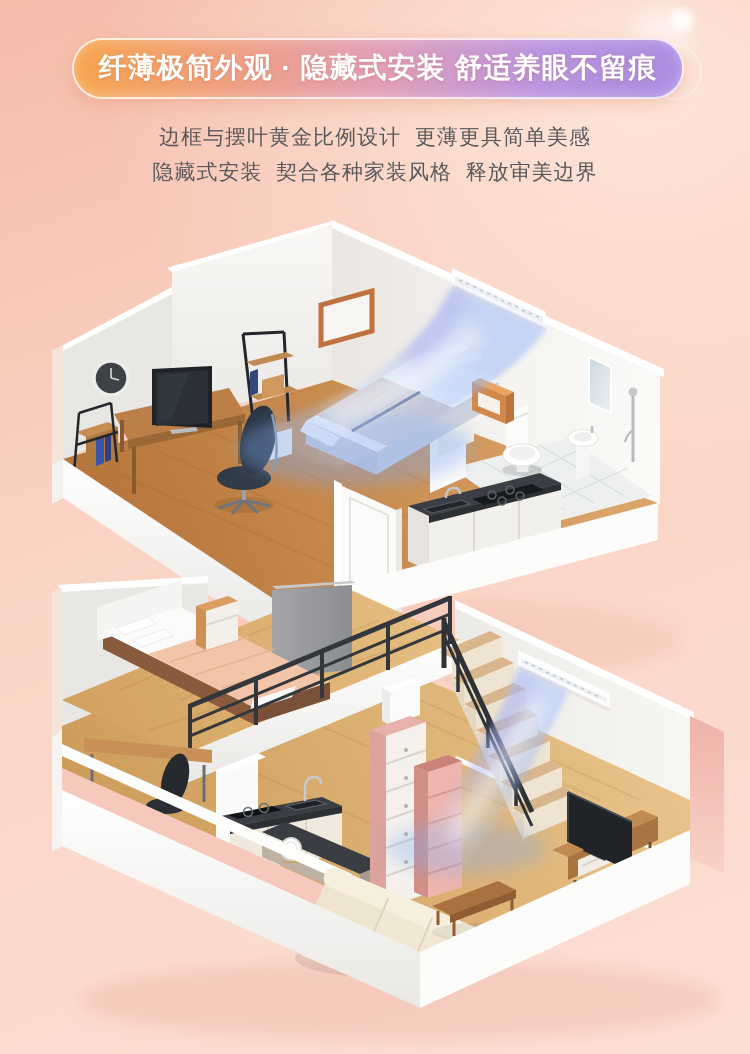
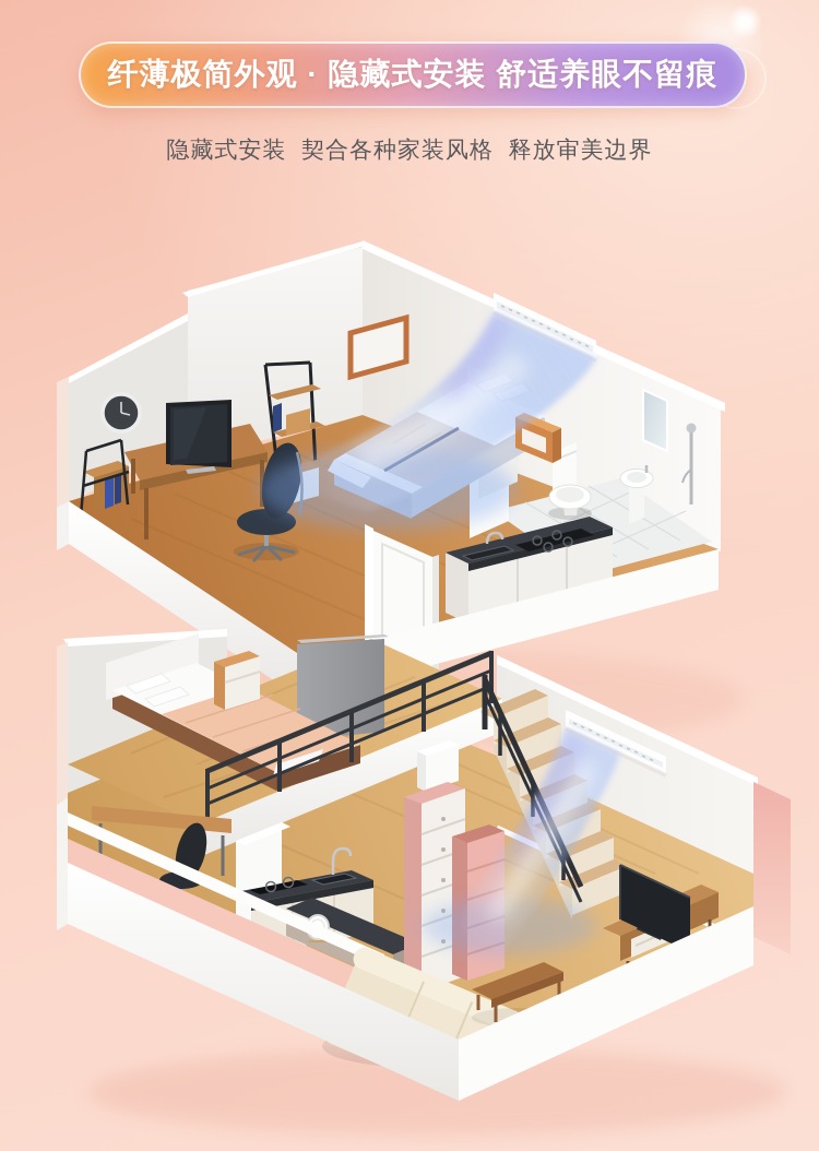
  纤薄极简外观 · 隐藏式安装 舒适养眼不留痕
- 边框与摆叶黄金比例设计 更薄更具简单美感
  隐藏式安装 契合各种家装风格 释放审美边界
